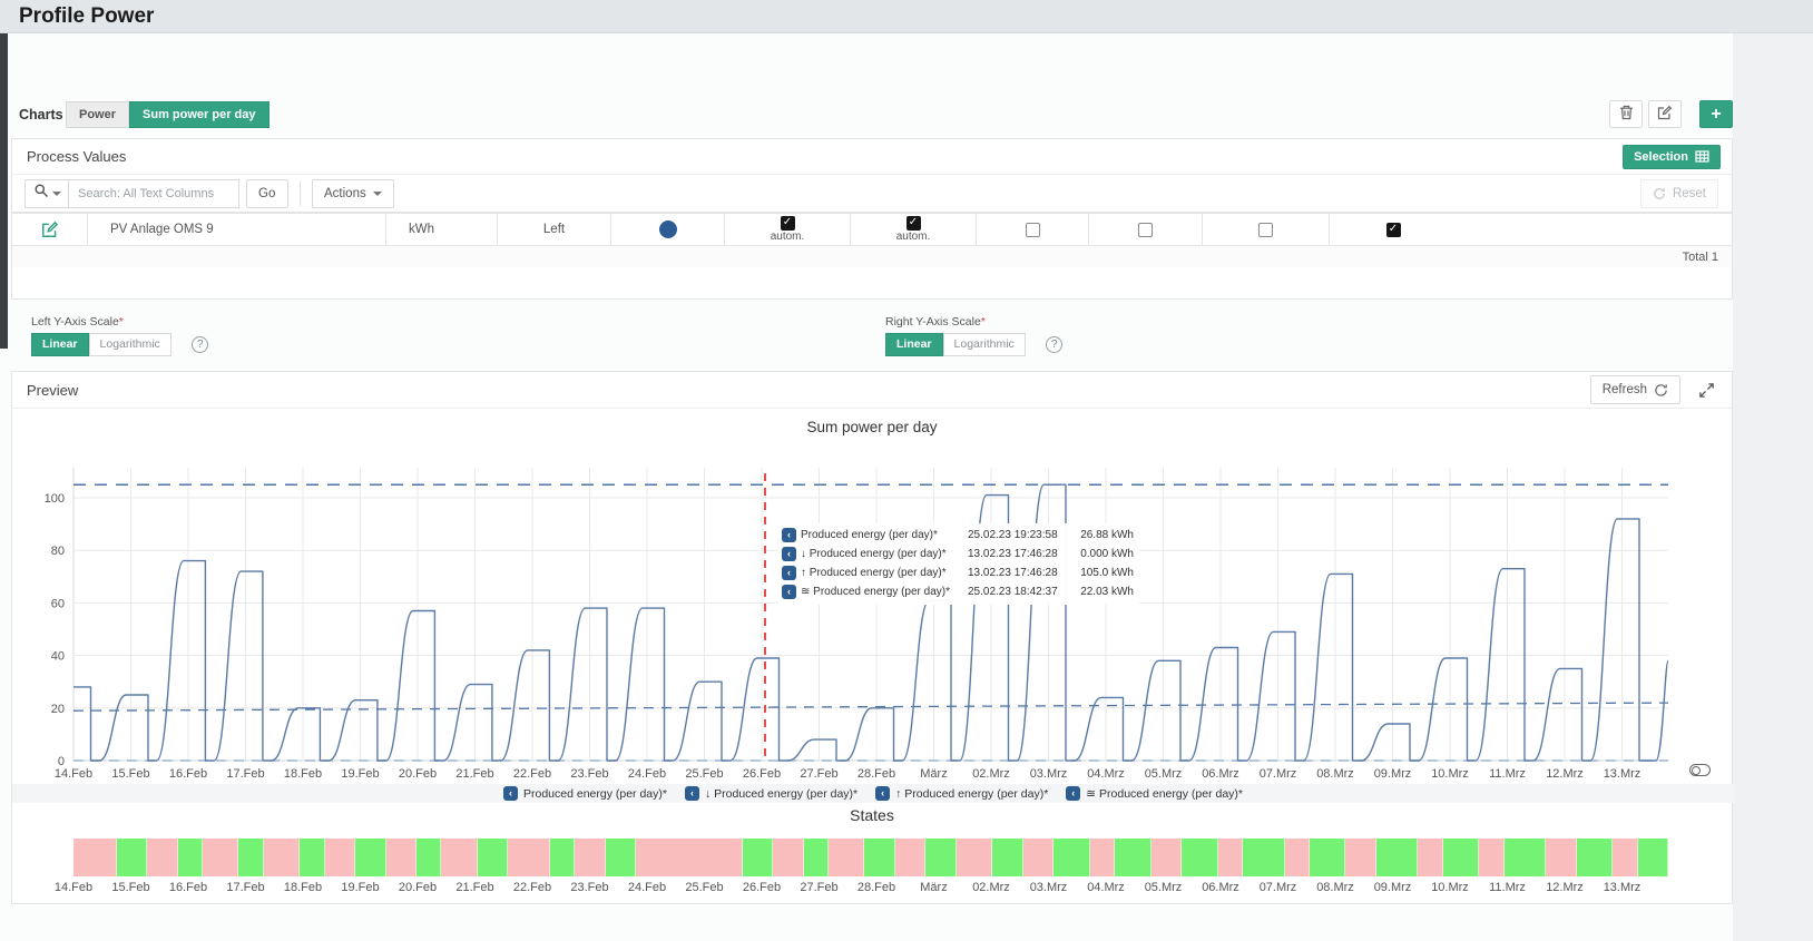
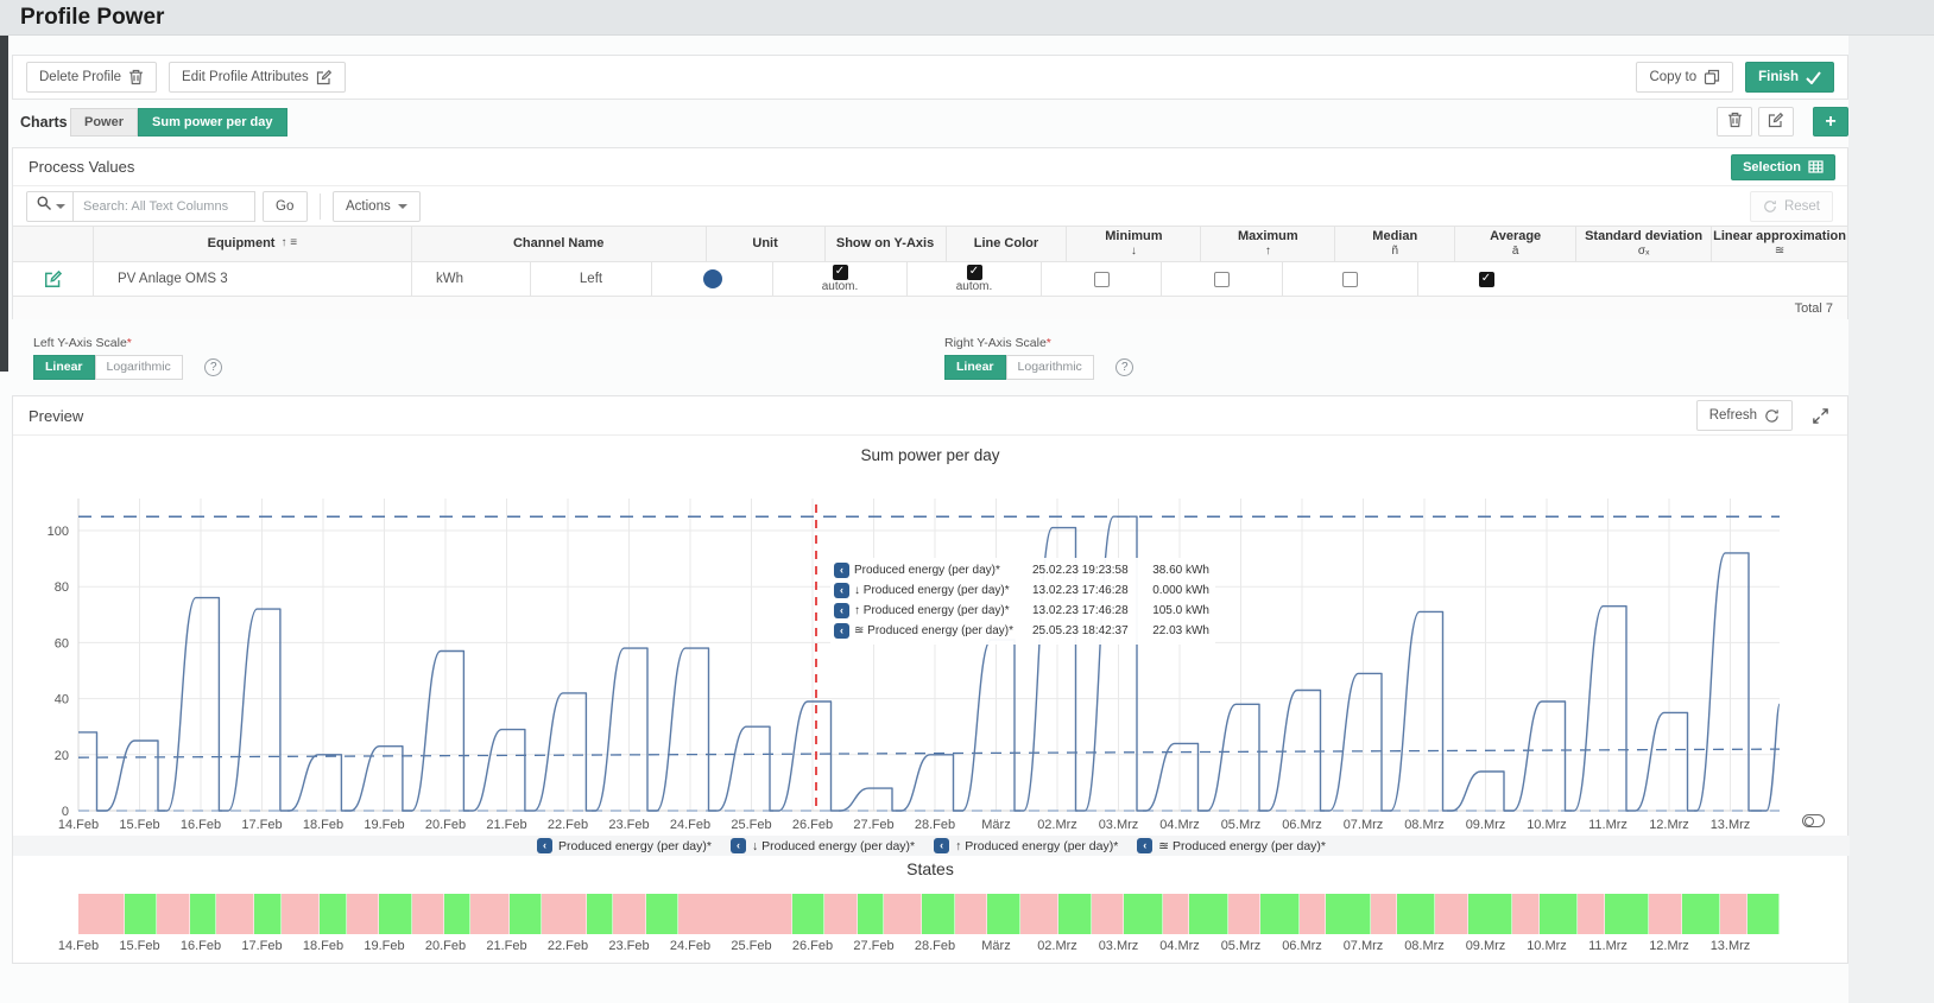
  Profile Power
+ Delete Profile
+ Edit Profile Attributes
+ Copy to
+ Finish
  Charts
  Power
  Sum power per day
  +
  Process Values
  Selection
  Search: All Text Columns
  Go
  Actions
  Reset
+ Equipment
+ ↑ ≡
+ Channel Name
+ Unit
+ Show on Y-Axis
+ Line Color
+ Minimum
+ ↓
+ Maximum
+ ↑
+ Median
+ ñ
+ Average
+ ā
+ Standard deviation
+ σₓ
+ Linear approximation
+ ≊
- PV Anlage OMS 9
+ PV Anlage OMS 3
  kWh
  Left
  autom.
  autom.
- Total 1
+ Total 7
  Left Y-Axis Scale*
  Linear
  Logarithmic
  ?
  Right Y-Axis Scale*
  Linear
  Logarithmic
  ?
  Preview
  Refresh
  Sum power per day
  0
  20
  40
  60
  80
  100
  14.Feb
  15.Feb
  16.Feb
  17.Feb
  18.Feb
  19.Feb
  20.Feb
  21.Feb
  22.Feb
  23.Feb
  24.Feb
  25.Feb
  26.Feb
  27.Feb
  28.Feb
  März
  02.Mrz
  03.Mrz
  04.Mrz
  05.Mrz
  06.Mrz
  07.Mrz
  08.Mrz
  09.Mrz
  10.Mrz
  11.Mrz
  12.Mrz
  13.Mrz
  ‹
  Produced energy (per day)*
  25.02.23 19:23:58
- 26.88 kWh
+ 38.60 kWh
  ‹
  ↓ Produced energy (per day)*
  13.02.23 17:46:28
  0.000 kWh
  ‹
  ↑ Produced energy (per day)*
  13.02.23 17:46:28
  105.0 kWh
  ‹
  ≊ Produced energy (per day)*
- 25.02.23 18:42:37
+ 25.05.23 18:42:37
  22.03 kWh
  ‹
  Produced energy (per day)*
  ‹
  ↓ Produced energy (per day)*
  ‹
  ↑ Produced energy (per day)*
  ‹
  ≊ Produced energy (per day)*
  States
  14.Feb
  15.Feb
  16.Feb
  17.Feb
  18.Feb
  19.Feb
  20.Feb
  21.Feb
  22.Feb
  23.Feb
  24.Feb
  25.Feb
  26.Feb
  27.Feb
  28.Feb
  März
  02.Mrz
  03.Mrz
  04.Mrz
  05.Mrz
  06.Mrz
  07.Mrz
  08.Mrz
  09.Mrz
  10.Mrz
  11.Mrz
  12.Mrz
  13.Mrz
